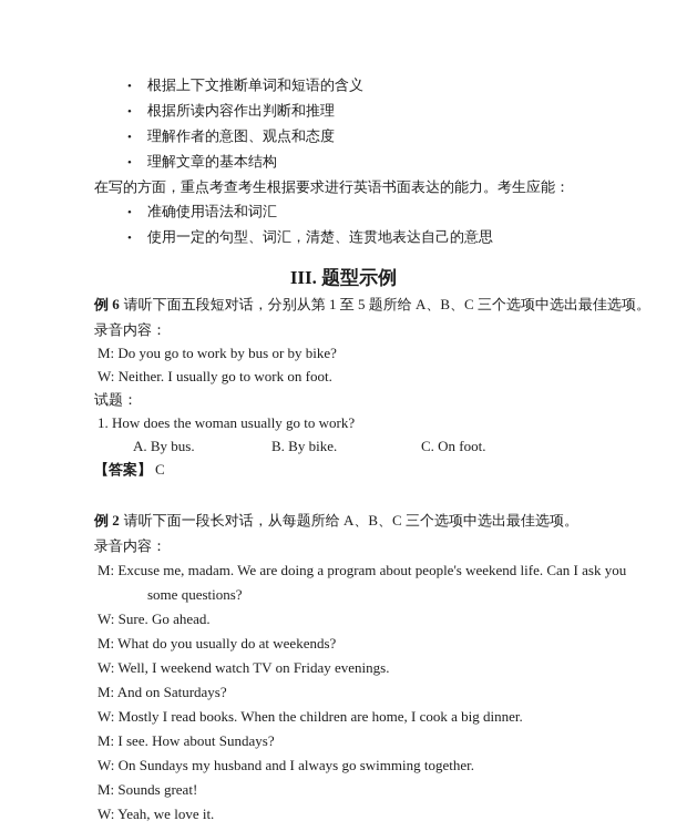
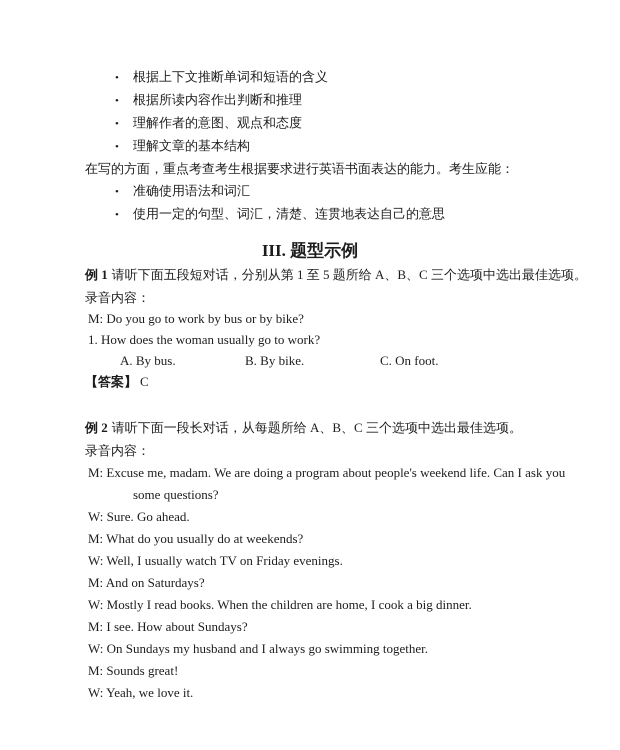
  • 根据上下文推断单词和短语的含义
  • 根据所读内容作出判断和推理
  • 理解作者的意图、观点和态度
  • 理解文章的基本结构
  在写的方面，重点考查考生根据要求进行英语书面表达的能力。考生应能：
  • 准确使用语法和词汇
  • 使用一定的句型、词汇，清楚、连贯地表达自己的意思
  III. 题型示例
- 例 6 请听下面五段短对话，分别从第 1 至 5 题所给 A、B、C 三个选项中选出最佳选项。
+ 例 1 请听下面五段短对话，分别从第 1 至 5 题所给 A、B、C 三个选项中选出最佳选项。
  录音内容：
  M: Do you go to work by bus or by bike?
- W: Neither. I usually go to work on foot.
- 试题：
  1. How does the woman usually go to work?
  A. By bus.
  B. By bike.
  C. On foot.
  【答案】 C
  例 2 请听下面一段长对话，从每题所给 A、B、C 三个选项中选出最佳选项。
  录音内容：
  M: Excuse me, madam. We are doing a program about people's weekend life. Can I ask you
  some questions?
  W: Sure. Go ahead.
  M: What do you usually do at weekends?
- W: Well, I weekend watch TV on Friday evenings.
+ W: Well, I usually watch TV on Friday evenings.
  M: And on Saturdays?
  W: Mostly I read books. When the children are home, I cook a big dinner.
  M: I see. How about Sundays?
  W: On Sundays my husband and I always go swimming together.
  M: Sounds great!
  W: Yeah, we love it.
